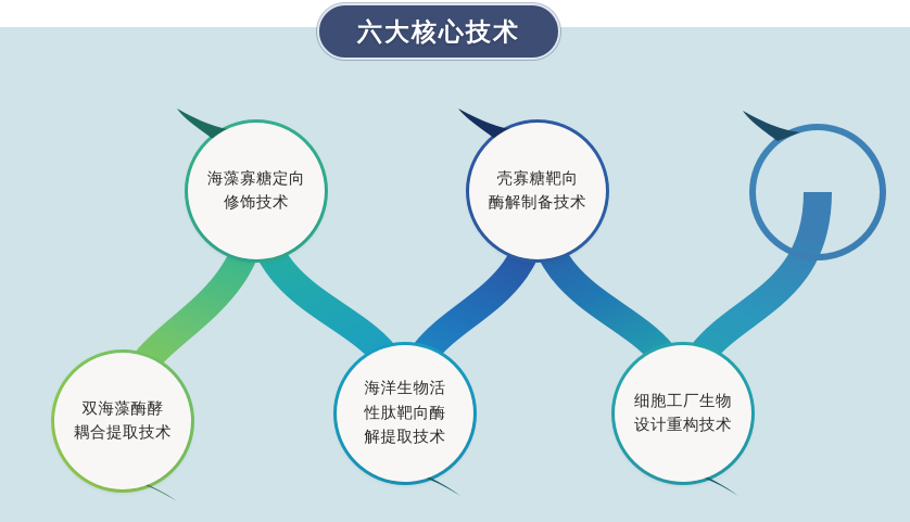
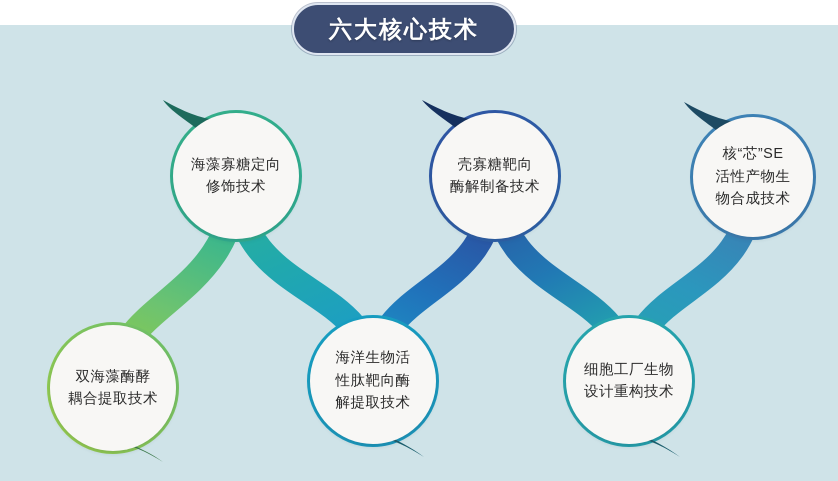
  六大核心技术
  双海藻酶酵
  耦合提取技术
  海藻寡糖定向
  修饰技术
  海洋生物活
  性肽靶向酶
  解提取技术
  壳寡糖靶向
  酶解制备技术
  细胞工厂生物
  设计重构技术
+ 核“芯”SE
+ 活性产物生
+ 物合成技术
